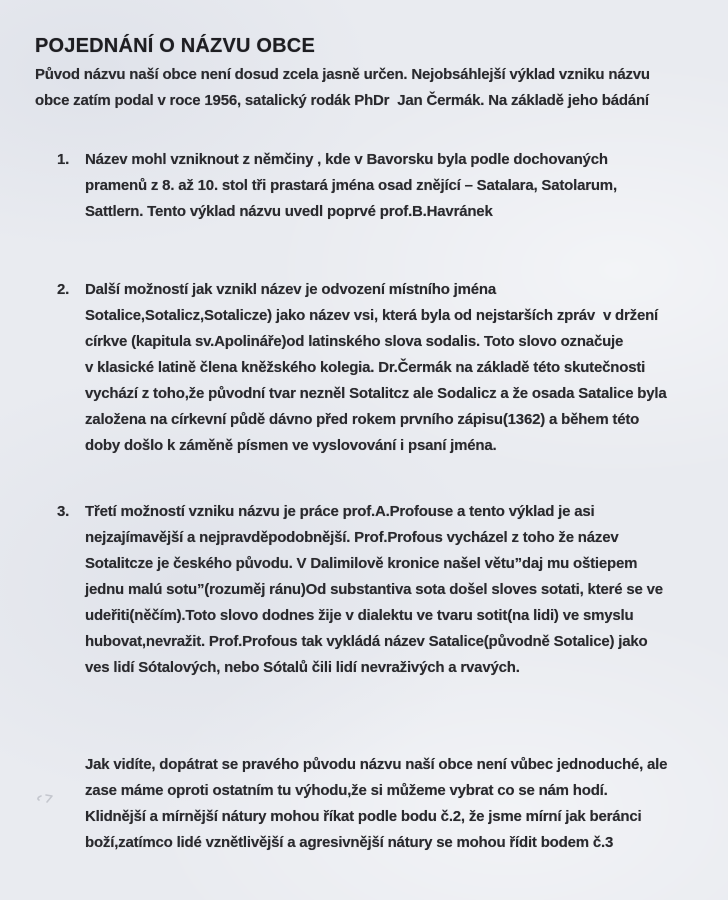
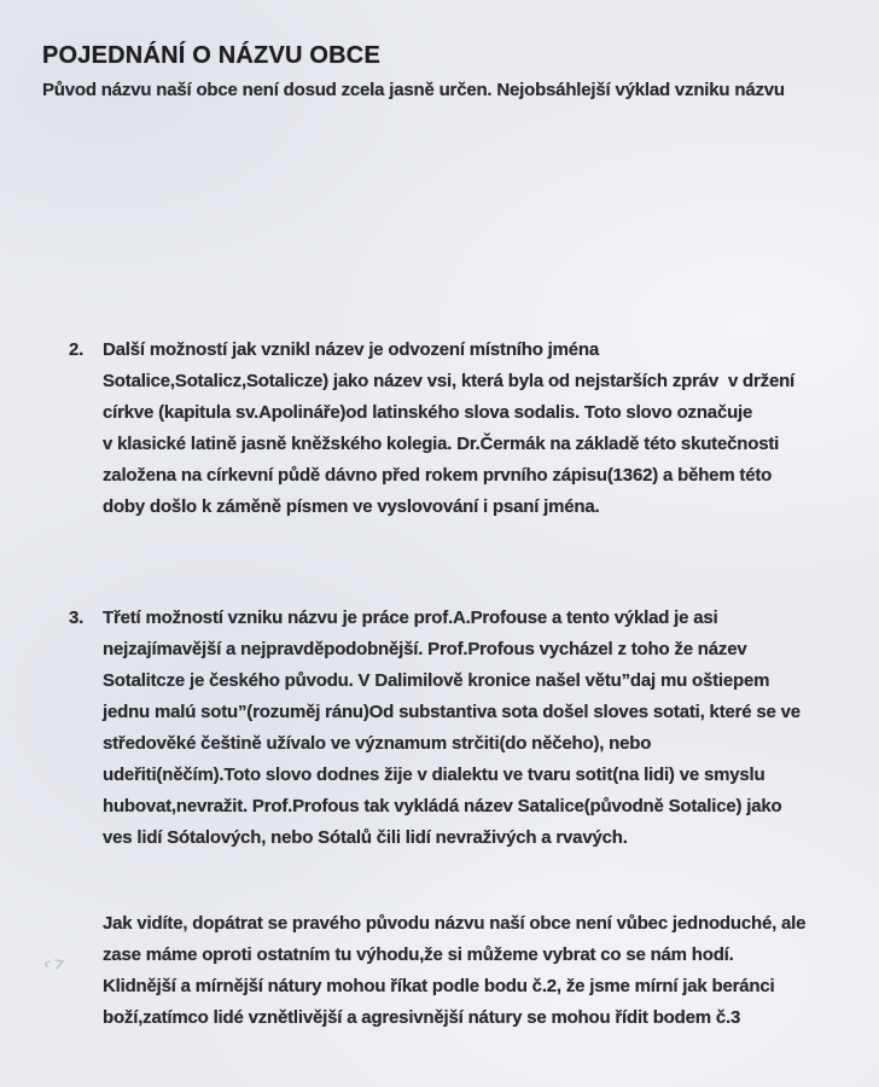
  POJEDNÁNÍ O NÁZVU OBCE
  Původ názvu naší obce není dosud zcela jasně určen. Nejobsáhlejší výklad vzniku názvu
- obce zatím podal v roce 1956, satalický rodák PhDr Jan Čermák. Na základě jeho bádání
- 1.
- Název mohl vzniknout z němčiny , kde v Bavorsku byla podle dochovaných
- pramenů z 8. až 10. stol tři prastará jména osad znějící – Satalara, Satolarum,
- Sattlern. Tento výklad názvu uvedl poprvé prof.B.Havránek
  2.
  Další možností jak vznikl název je odvození místního jména
  Sotalice,Sotalicz,Sotalicze) jako název vsi, která byla od nejstarších zpráv v držení
  církve (kapitula sv.Apolináře)od latinského slova sodalis. Toto slovo označuje
- v klasické latině člena kněžského kolegia. Dr.Čermák na základě této skutečnosti
+ v klasické latině jasně kněžského kolegia. Dr.Čermák na základě této skutečnosti
- vychází z toho,že původní tvar nezněl Sotalitcz ale Sodalicz a že osada Satalice byla
  založena na církevní půdě dávno před rokem prvního zápisu(1362) a během této
  doby došlo k záměně písmen ve vyslovování i psaní jména.
  3.
  Třetí možností vzniku názvu je práce prof.A.Profouse a tento výklad je asi
  nejzajímavější a nejpravděpodobnější. Prof.Profous vycházel z toho že název
  Sotalitcze je českého původu. V Dalimilově kronice našel větu”daj mu oštiepem
  jednu malú sotu”(rozuměj ránu)Od substantiva sota došel sloves sotati, které se ve
+ středověké češtině užívalo ve významum strčiti(do něčeho), nebo
  udeřiti(něčím).Toto slovo dodnes žije v dialektu ve tvaru sotit(na lidi) ve smyslu
  hubovat,nevražit. Prof.Profous tak vykládá název Satalice(původně Sotalice) jako
  ves lidí Sótalových, nebo Sótalů čili lidí nevraživých a rvavých.
  Jak vidíte, dopátrat se pravého původu názvu naší obce není vůbec jednoduché, ale
  zase máme oproti ostatním tu výhodu,že si můžeme vybrat co se nám hodí.
  Klidnější a mírnější nátury mohou říkat podle bodu č.2, že jsme mírní jak beránci
  boží,zatímco lidé vznětlivější a agresivnější nátury se mohou řídit bodem č.3
